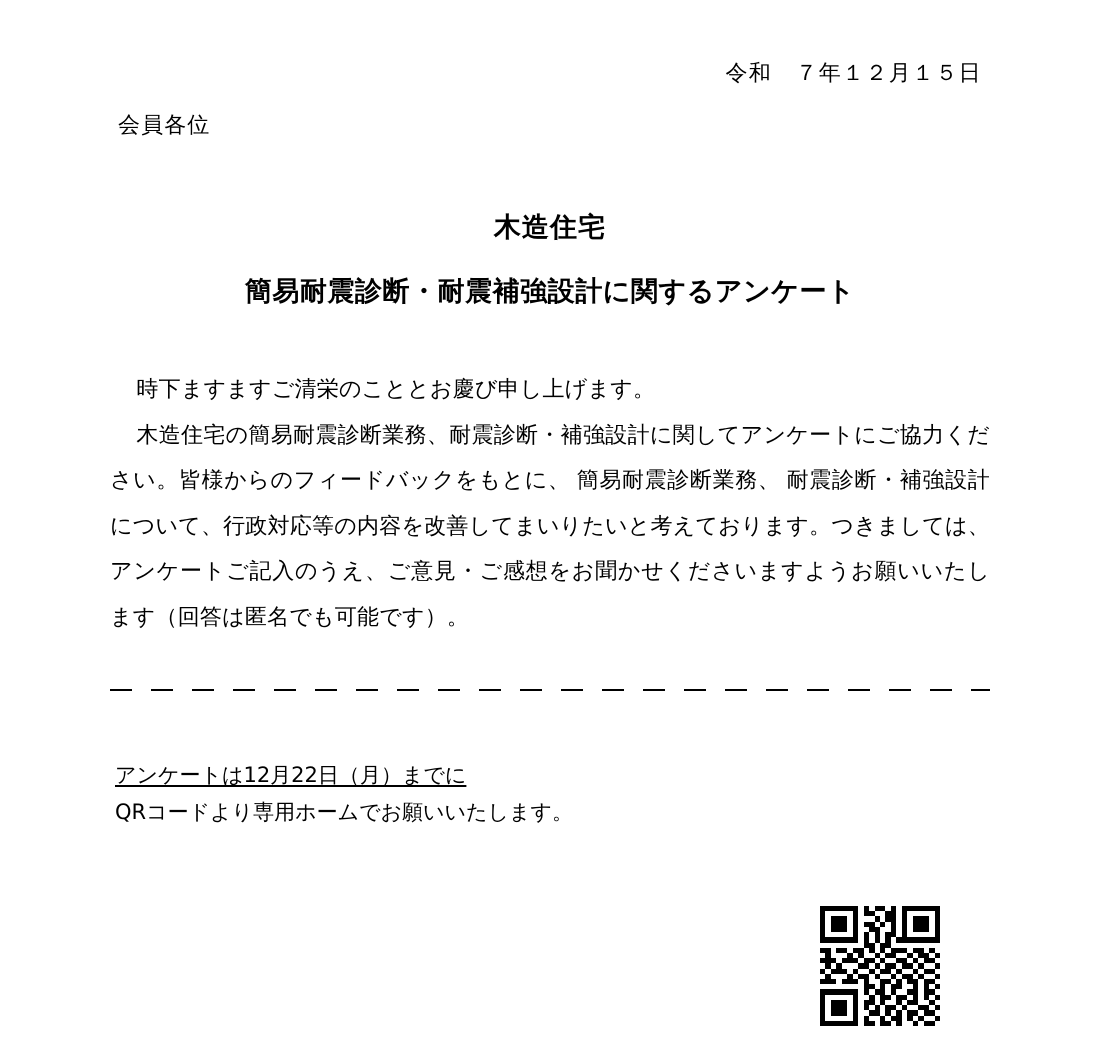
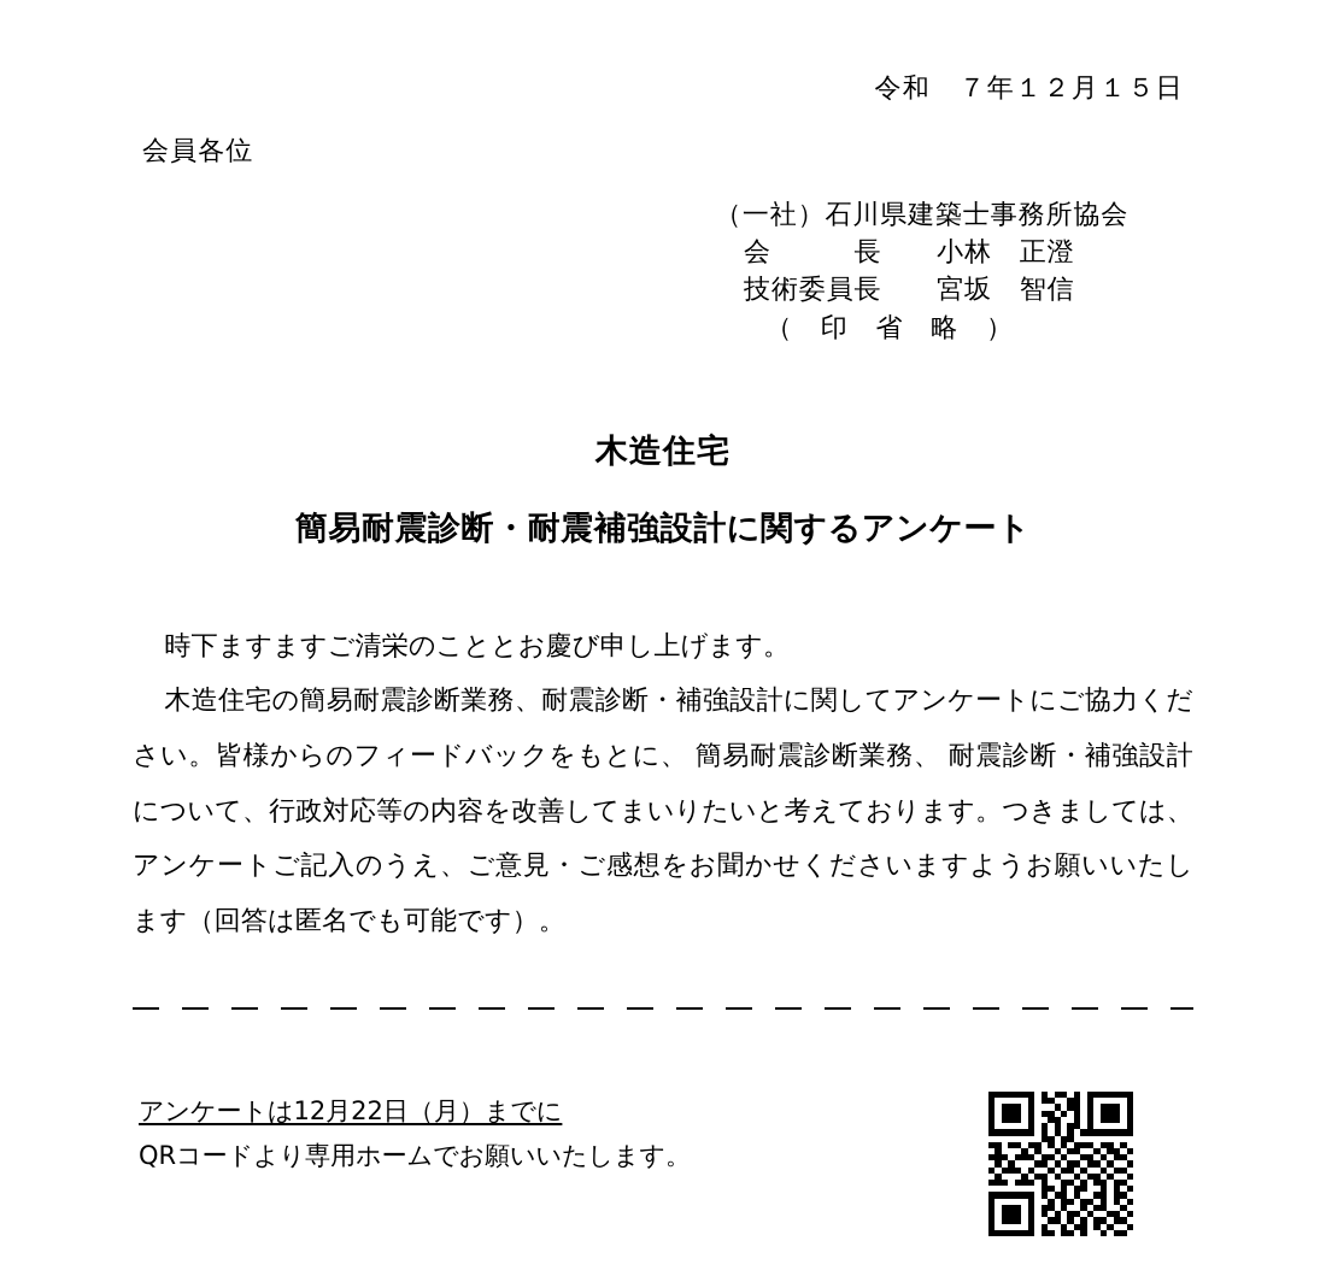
  令和 ７年１２月１５日
  会員各位
+ （一社）石川県建築士事務所協会
+ 会 長 小林 正澄
+ 技術委員長 宮坂 智信
+ （ 印 省 略 ）
  木造住宅
  簡易耐震診断・耐震補強設計に関するアンケート
  時下ますますご清栄のこととお慶び申し上げます。
  木造住宅の簡易耐震診断業務、耐震診断・補強設計に関してアンケートにご協力ください。皆様からのフィードバックをもとに、 簡易耐震診断業務、 耐震診断・補強設計について、行政対応等の内容を改善してまいりたいと考えております。つきましては、アンケートご記入のうえ、ご意見・ご感想をお聞かせくださいますようお願いいたします（回答は匿名でも可能です）。
  アンケートは12月22日（月）までに
  QRコードより専用ホームでお願いいたします。
